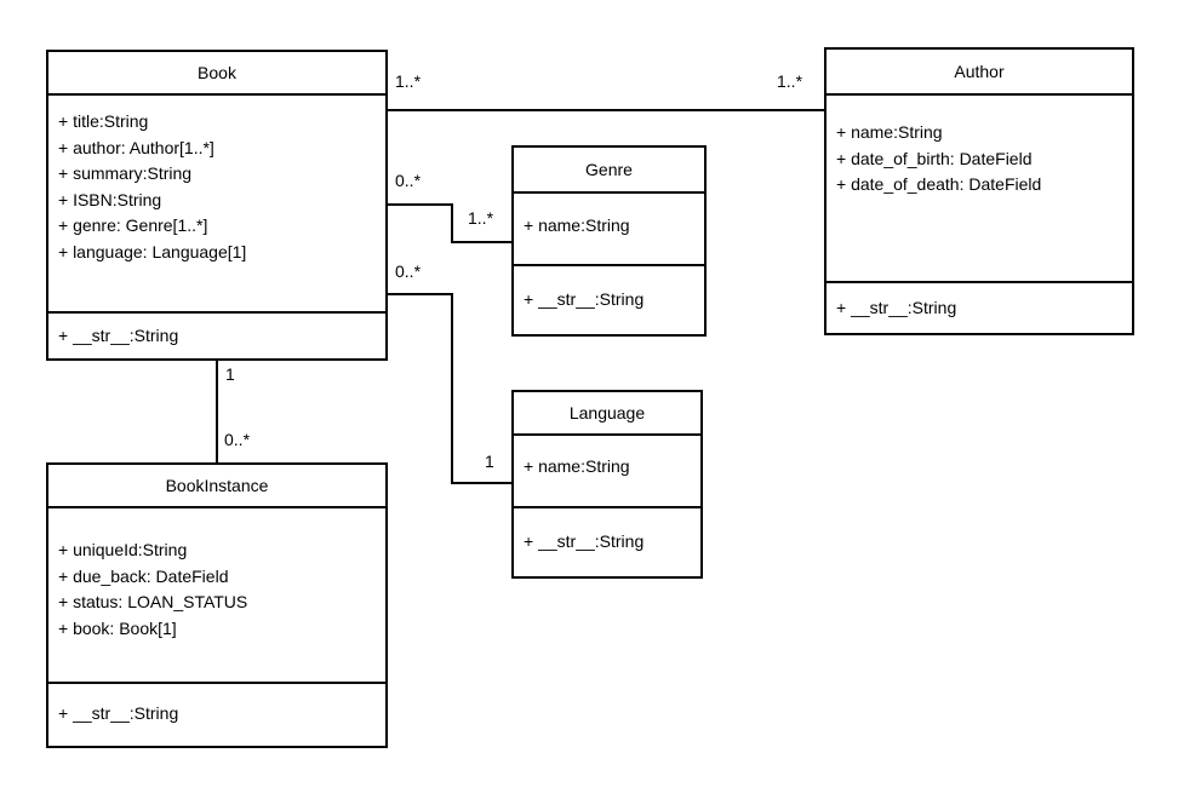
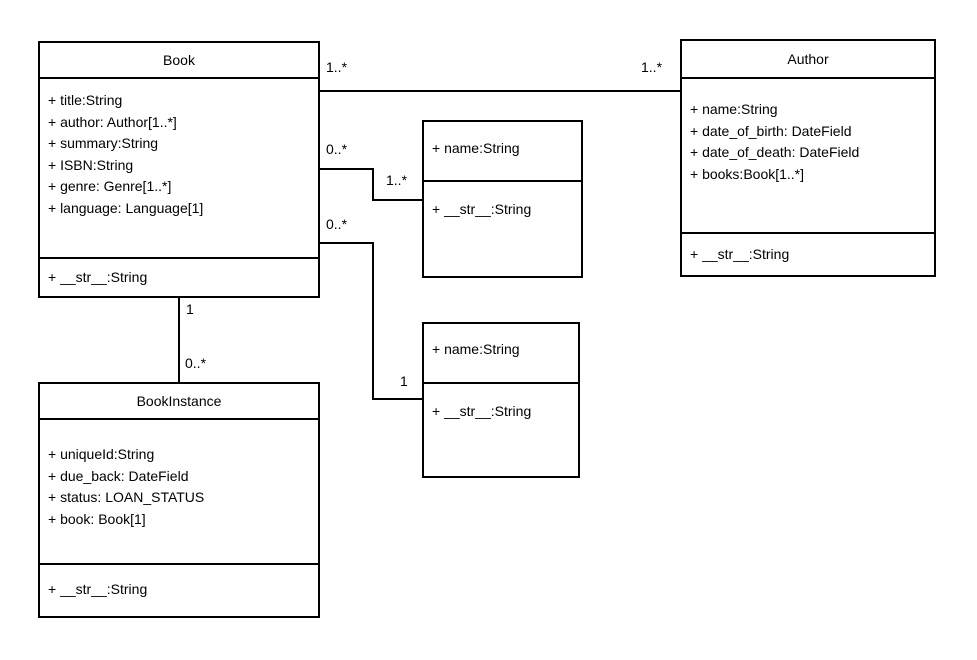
  1..*
  1..*
  0..*
  1..*
  0..*
  1
  1
  0..*
  Book
  + title:String
  + author: Author[1..*]
  + summary:String
  + ISBN:String
  + genre: Genre[1..*]
  + language: Language[1]
  + __str__:String
  Author
  + name:String
  + date_of_birth: DateField
  + date_of_death: DateField
+ + books:Book[1..*]
  + __str__:String
- Genre
  + name:String
  + __str__:String
- Language
  + name:String
  + __str__:String
  BookInstance
  + uniqueId:String
  + due_back: DateField
  + status: LOAN_STATUS
  + book: Book[1]
  + __str__:String
